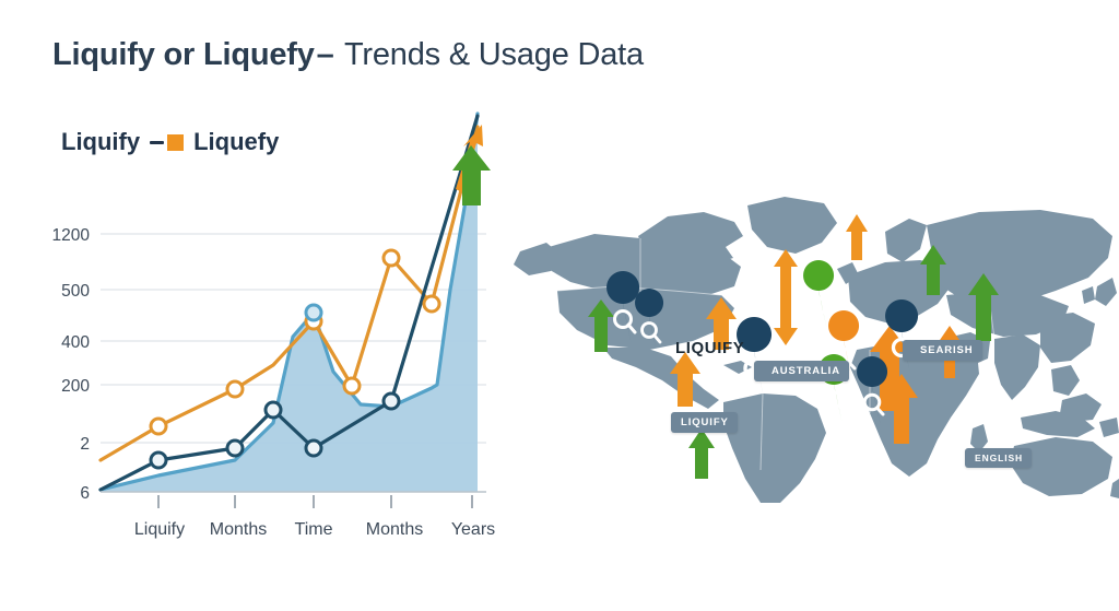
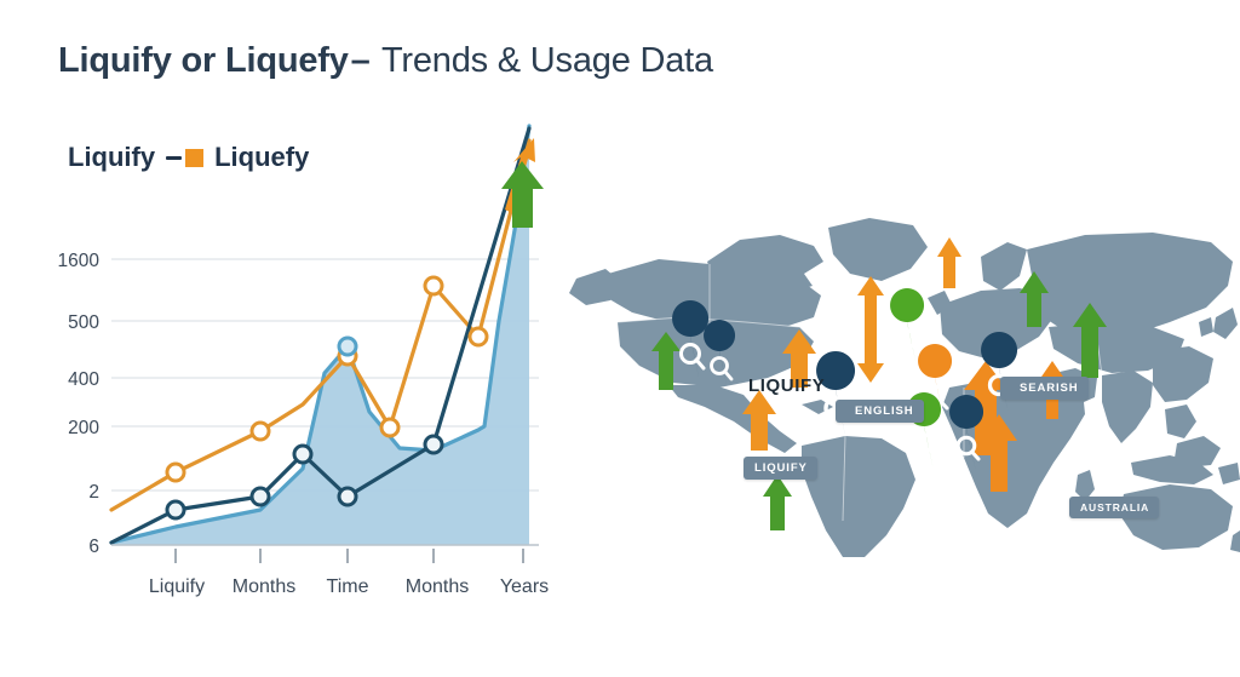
  Liquify or Liquefy– Trends & Usage Data
  Liquify
  Liquefy
- 1200
+ 1600
  500
  400
  200
  2
  6
  Liquify
  Months
  Time
  Months
  Years
  LIQUIFY
  LIQUIFY
- AUSTRALIA
+ ENGLISH
  SEARISH
- ENGLISH
+ AUSTRALIA
